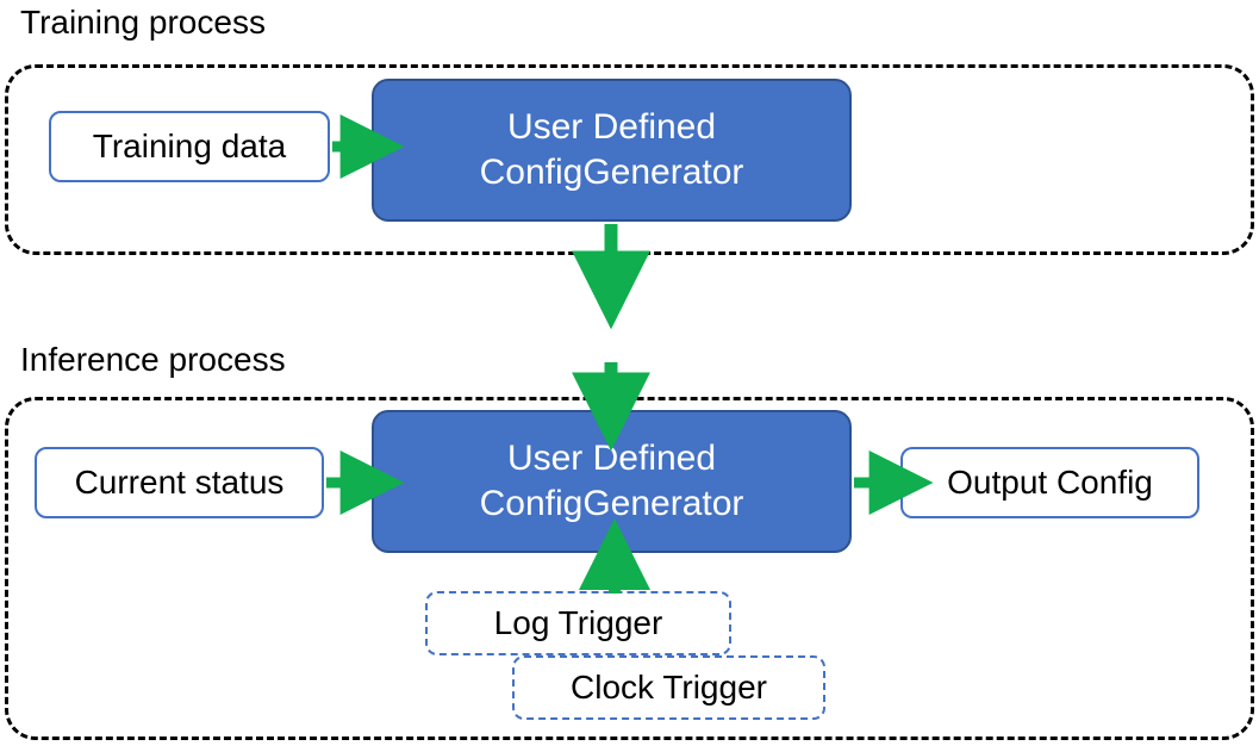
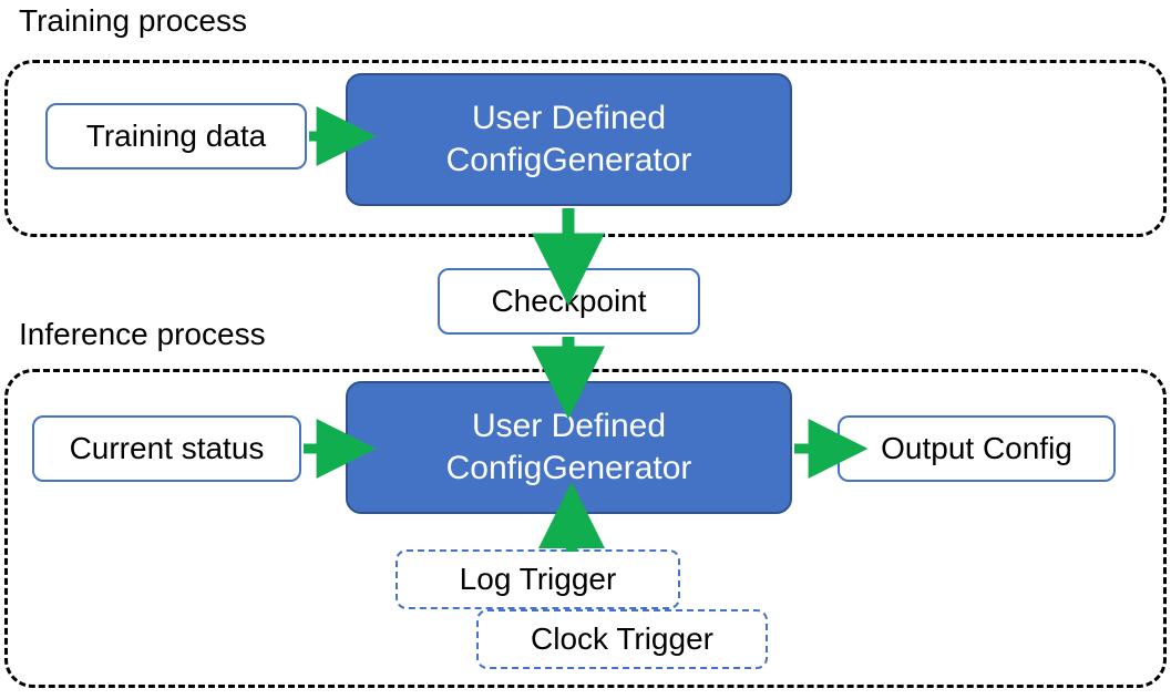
  Training process
  Inference process
  Training data
  User Defined
  ConfigGenerator
+ Checkpoint
  Current status
  User Defined
  ConfigGenerator
  Output Config
  Log Trigger
  Clock Trigger
